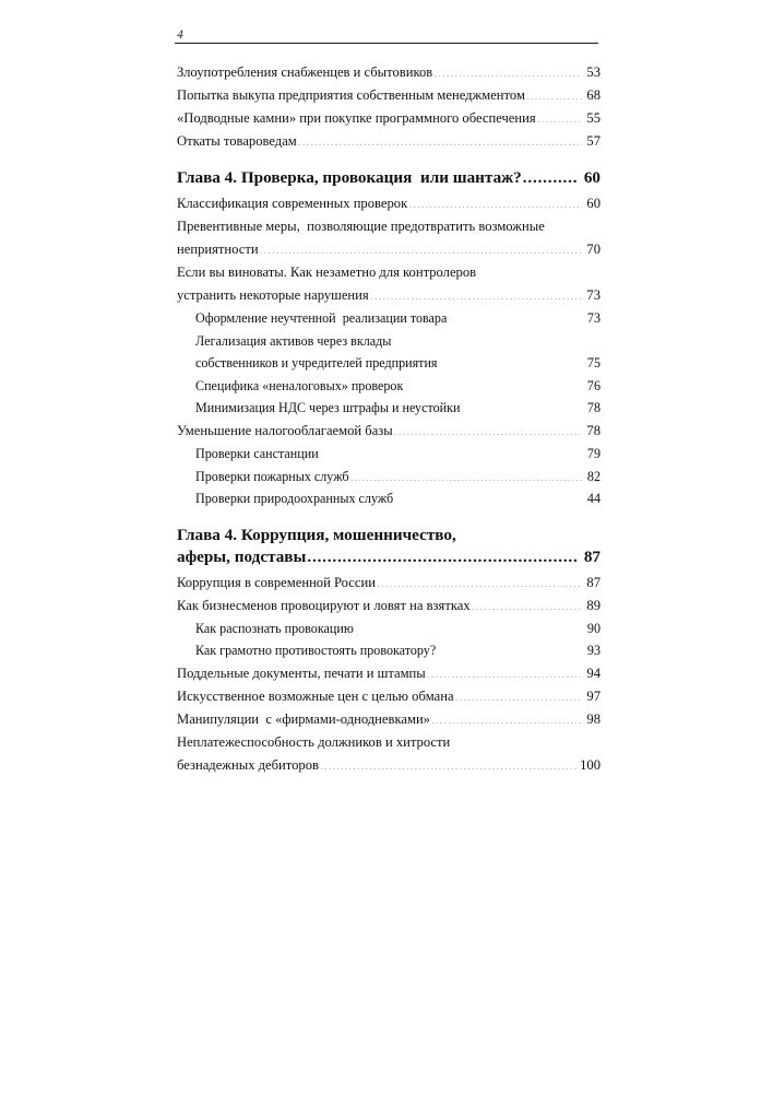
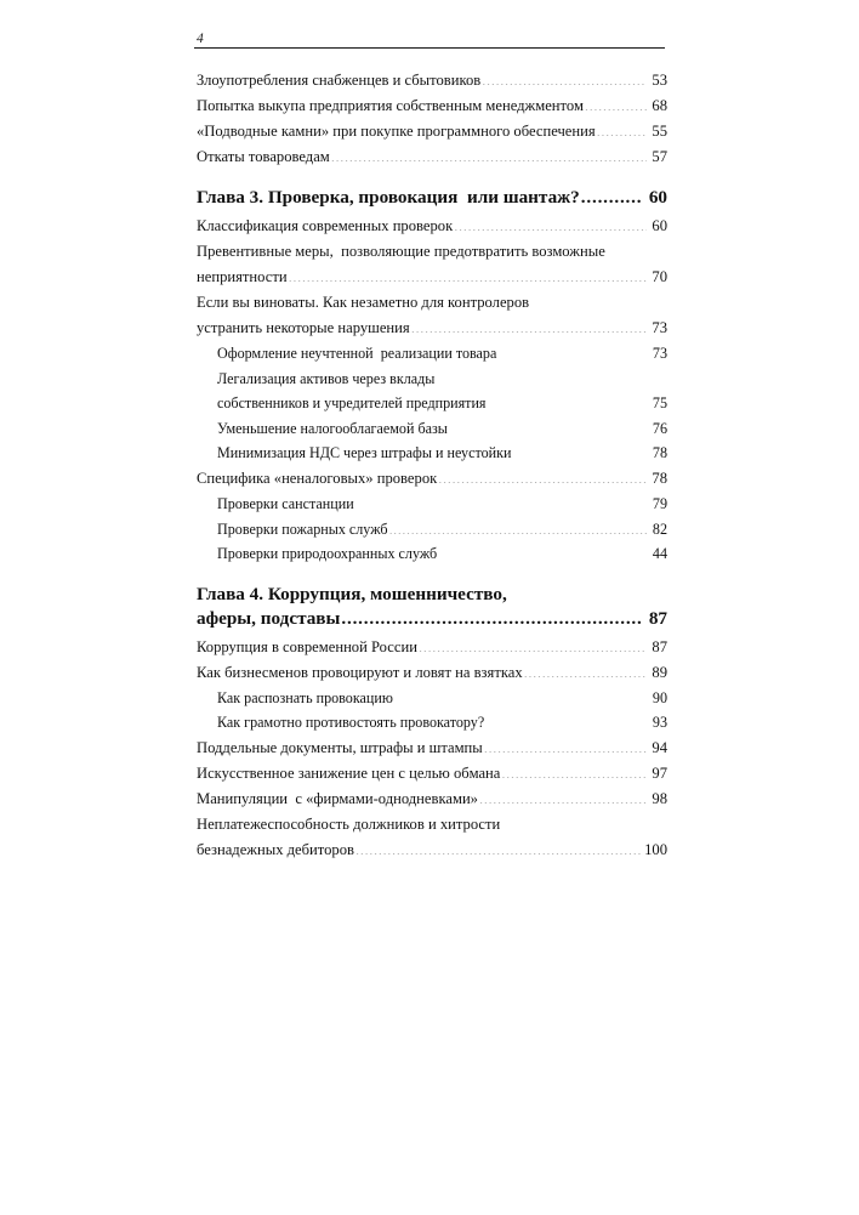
  4
  Злоупотребления снабженцев и сбытовиков
  53
  Попытка выкупа предприятия собственным менеджментом
  68
  «Подводные камни» при покупке программного обеспечения
  55
  Откаты товароведам
  57
- Глава 4. Проверка, провокация или шантаж?
+ Глава 3. Проверка, провокация или шантаж?
  60
  Классификация современных проверок
  60
  Превентивные меры, позволяющие предотвратить возможные
  неприятности
  70
  Если вы виноваты. Как незаметно для контролеров
  устранить некоторые нарушения
  73
  Оформление неучтенной реализации товара
  73
  Легализация активов через вклады
  собственников и учредителей предприятия
  75
- Специфика «неналоговых» проверок
+ Уменьшение налогооблагаемой базы
  76
  Минимизация НДС через штрафы и неустойки
  78
- Уменьшение налогооблагаемой базы
+ Специфика «неналоговых» проверок
  78
  Проверки санстанции
  79
  Проверки пожарных служб
  82
  Проверки природоохранных служб
  44
  Глава 4. Коррупция, мошенничество,
  аферы, подставы
  87
  Коррупция в современной России
  87
  Как бизнесменов провоцируют и ловят на взятках
  89
  Как распознать провокацию
  90
  Как грамотно противостоять провокатору?
  93
- Поддельные документы, печати и штампы
+ Поддельные документы, штрафы и штампы
  94
- Искусственное возможные цен с целью обмана
+ Искусственное занижение цен с целью обмана
  97
  Манипуляции с «фирмами-однодневками»
  98
  Неплатежеспособность должников и хитрости
  безнадежных дебиторов
  100
